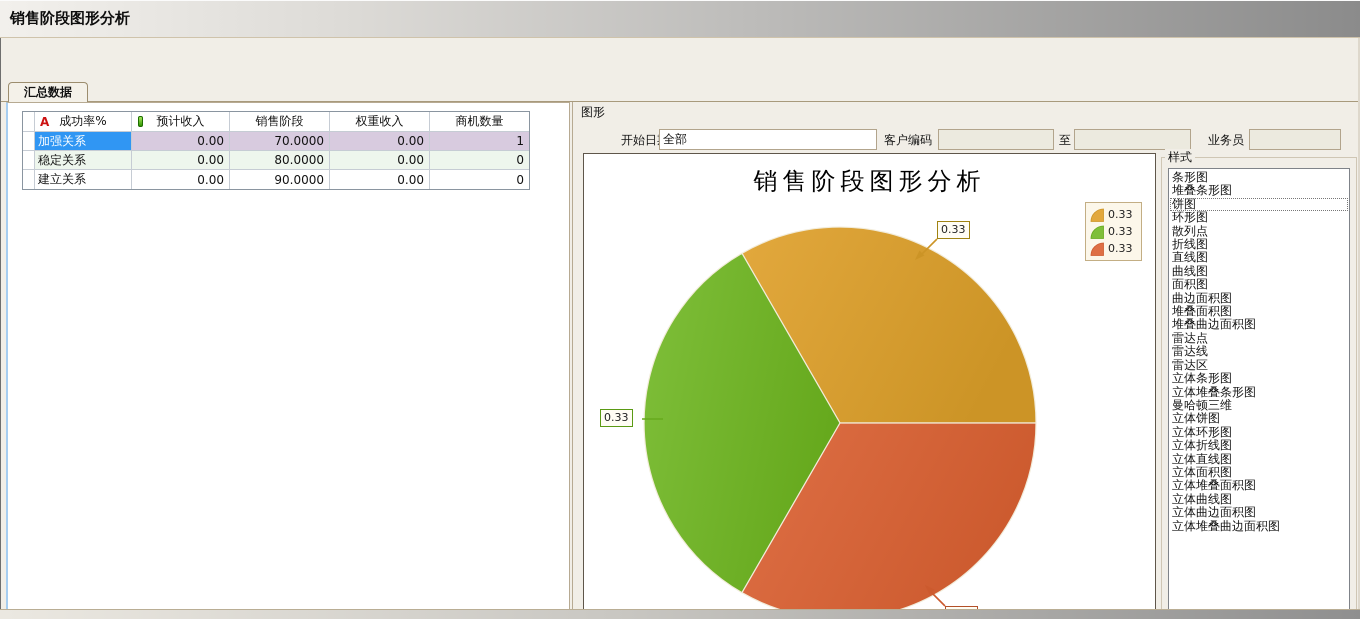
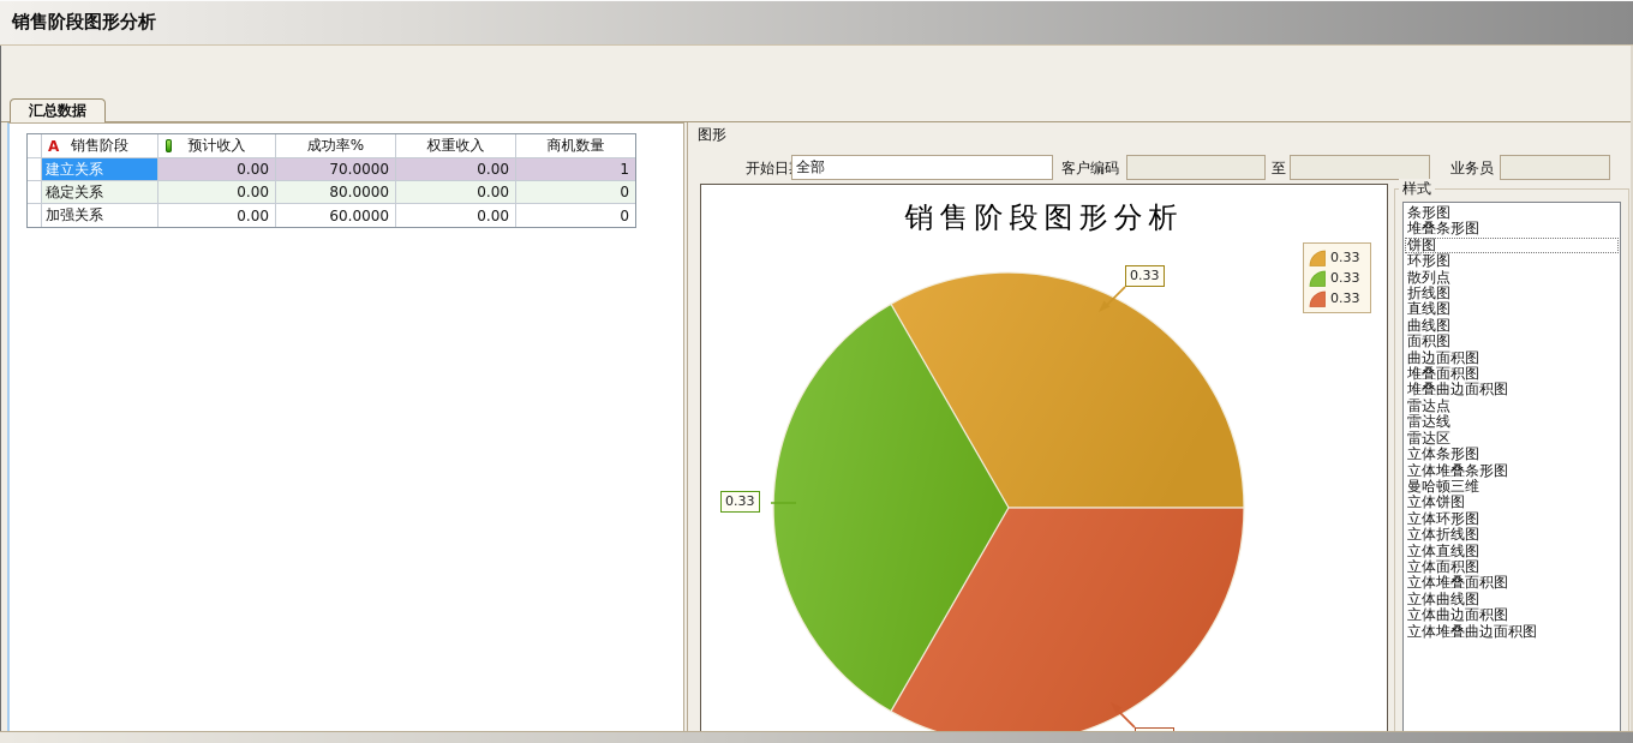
  销售阶段图形分析
  汇总数据
  A
- 成功率%
+ 销售阶段
  预计收入
- 销售阶段
+ 成功率%
  权重收入
  商机数量
- 加强关系
+ 建立关系
  0.00
  70.0000
  0.00
  1
  稳定关系
  0.00
  80.0000
  0.00
  0
- 建立关系
+ 加强关系
  0.00
- 90.0000
+ 60.0000
  0.00
  0
  图形
  开始日
  全部
  客户编码
  至
  业务员
  销售阶段图形分析
  0.33
  0.33
  0.33
  0.33
  0.33
  样式
  条形图
  堆叠条形图
  饼图
  环形图
  散列点
  折线图
  直线图
  曲线图
  面积图
  曲边面积图
  堆叠面积图
  堆叠曲边面积图
  雷达点
  雷达线
  雷达区
  立体条形图
  立体堆叠条形图
  曼哈顿三维
  立体饼图
  立体环形图
  立体折线图
  立体直线图
  立体面积图
  立体堆叠面积图
  立体曲线图
  立体曲边面积图
  立体堆叠曲边面积图
